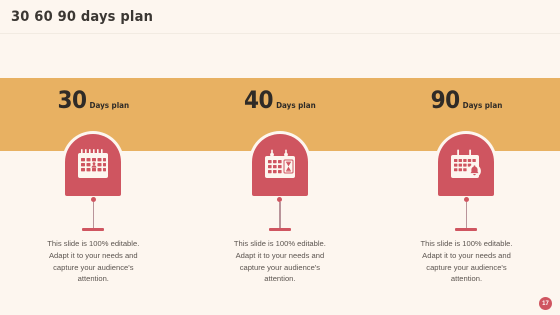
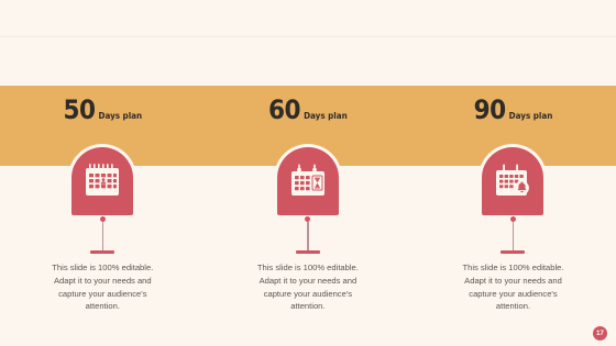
- 30 60 90 days plan
- 30
+ 50
  Days plan
  This slide is 100% editable. Adapt it to your needs and capture your audience's attention.
- 40
+ 60
  Days plan
  This slide is 100% editable. Adapt it to your needs and capture your audience's attention.
  90
  Days plan
  This slide is 100% editable. Adapt it to your needs and capture your audience's attention.
